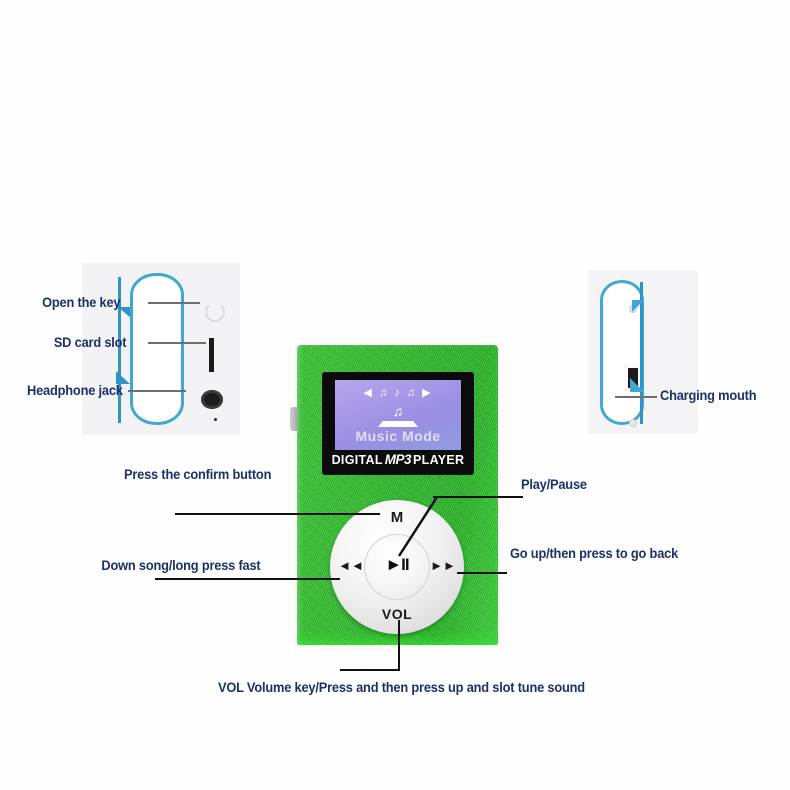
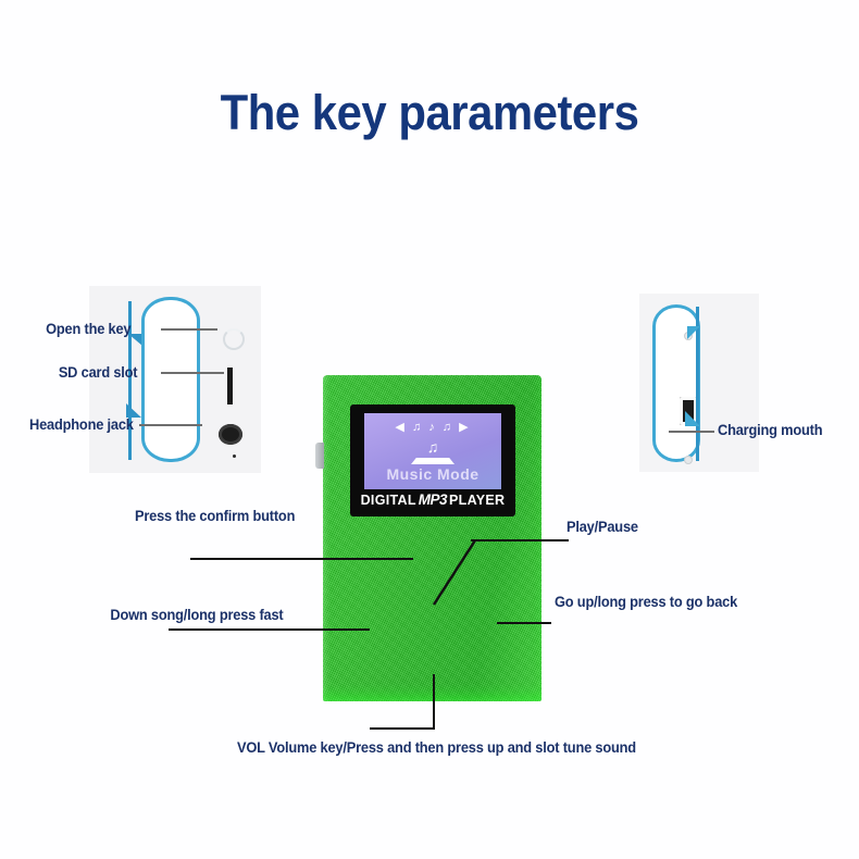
+ The key parameters
  Open the key
  SD card slot
  Headphone jack
  Charging mouth
  ◀ ♫ ♪ ♫ ▶
  ♫
  Music Mode
  DIGITAL MP3 PLAYER
- M
- ◄◄
- ►►
- VOL
- ►II
  Press the confirm button
  Play/Pause
  Down song/long press fast
- Go up/then press to go back
+ Go up/long press to go back
  VOL Volume key/Press and then press up and slot tune sound
